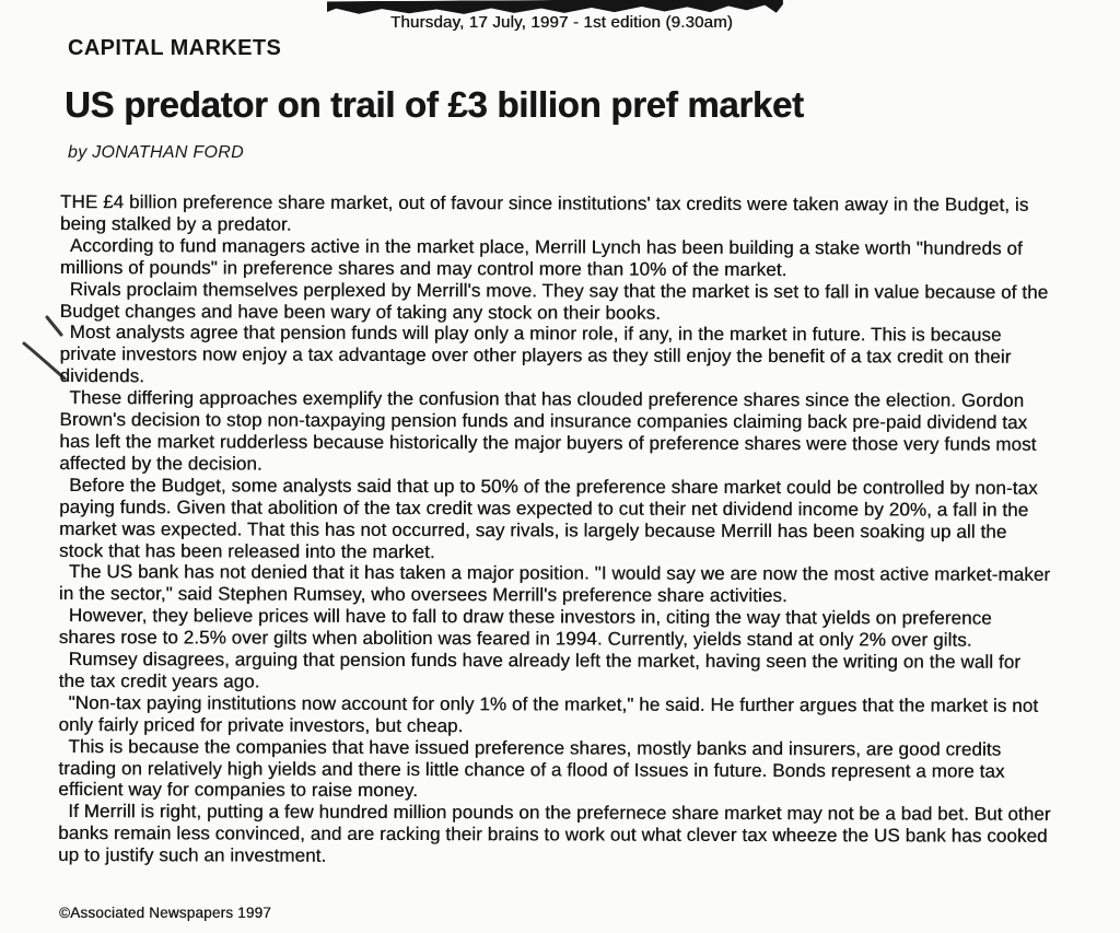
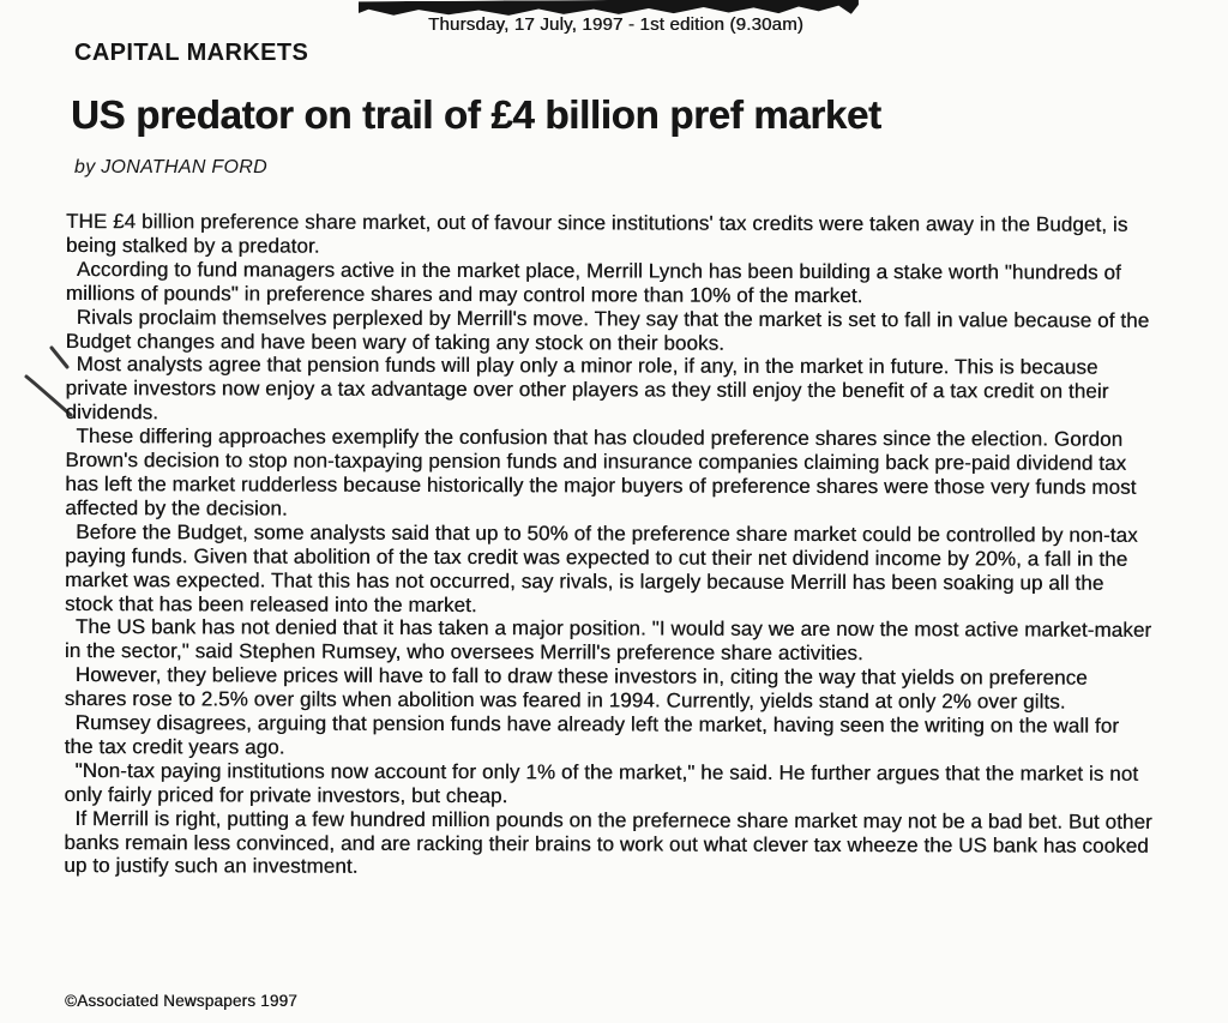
  Thursday, 17 July, 1997 - 1st edition (9.30am)
  CAPITAL MARKETS
- US predator on trail of £3 billion pref market
+ US predator on trail of £4 billion pref market
  by JONATHAN FORD
  THE £4 billion preference share market, out of favour since institutions' tax credits were taken away in the Budget, is being stalked by a predator.
  According to fund managers active in the market place, Merrill Lynch has been building a stake worth "hundreds of millions of pounds" in preference shares and may control more than 10% of the market.
  Rivals proclaim themselves perplexed by Merrill's move. They say that the market is set to fall in value because of the Budget changes and have been wary of taking any stock on their books.
  Most analysts agree that pension funds will play only a minor role, if any, in the market in future. This is because private investors now enjoy a tax advantage over other players as they still enjoy the benefit of a tax credit on their dividends.
  These differing approaches exemplify the confusion that has clouded preference shares since the election. Gordon Brown's decision to stop non-taxpaying pension funds and insurance companies claiming back pre-paid dividend tax has left the market rudderless because historically the major buyers of preference shares were those very funds most affected by the decision.
  Before the Budget, some analysts said that up to 50% of the preference share market could be controlled by non-tax paying funds. Given that abolition of the tax credit was expected to cut their net dividend income by 20%, a fall in the market was expected. That this has not occurred, say rivals, is largely because Merrill has been soaking up all the stock that has been released into the market.
  The US bank has not denied that it has taken a major position. "I would say we are now the most active market-maker in the sector," said Stephen Rumsey, who oversees Merrill's preference share activities.
  However, they believe prices will have to fall to draw these investors in, citing the way that yields on preference shares rose to 2.5% over gilts when abolition was feared in 1994. Currently, yields stand at only 2% over gilts.
  Rumsey disagrees, arguing that pension funds have already left the market, having seen the writing on the wall for the tax credit years ago.
  "Non-tax paying institutions now account for only 1% of the market," he said. He further argues that the market is not only fairly priced for private investors, but cheap.
- This is because the companies that have issued preference shares, mostly banks and insurers, are good credits trading on relatively high yields and there is little chance of a flood of Issues in future. Bonds represent a more tax efficient way for companies to raise money.
  If Merrill is right, putting a few hundred million pounds on the prefernece share market may not be a bad bet. But other banks remain less convinced, and are racking their brains to work out what clever tax wheeze the US bank has cooked up to justify such an investment.
  ©Associated Newspapers 1997
